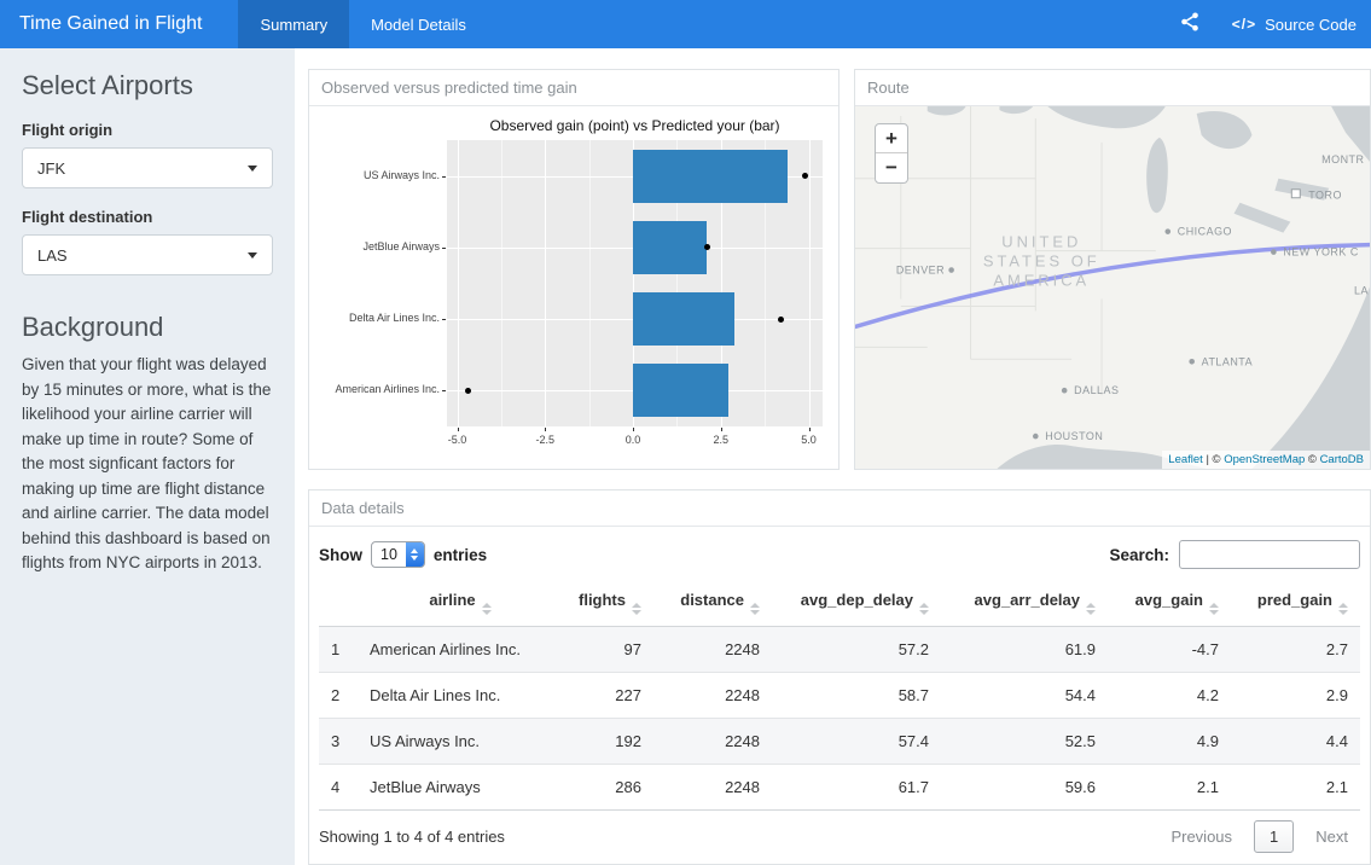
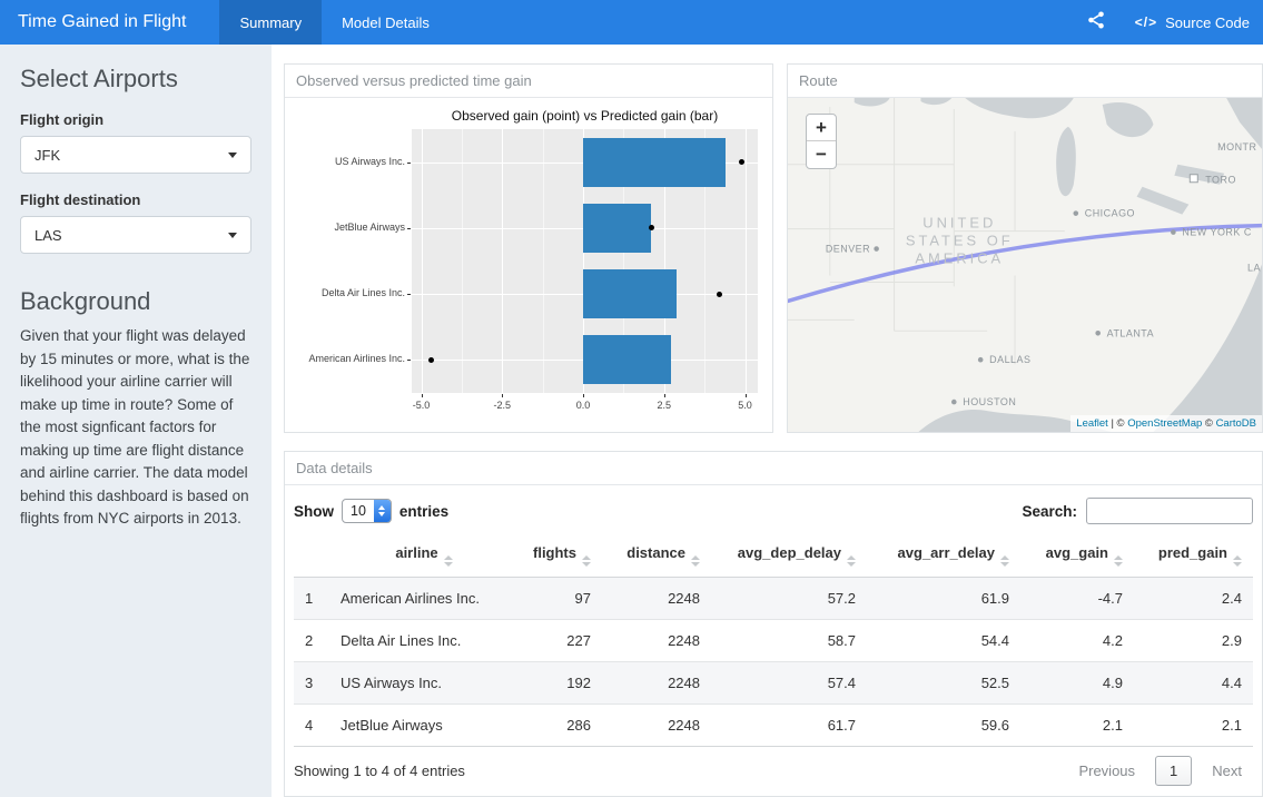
  Time Gained in Flight
  Summary
  Model Details
  </>
  Source Code
  Select Airports
  Flight origin
  JFK
  Flight destination
  LAS
  Background
  Given that your flight was delayed by 15 minutes or more, what is the likelihood your airline carrier will make up time in route? Some of the most signficant factors for making up time are flight distance and airline carrier. The data model behind this dashboard is based on flights from NYC airports in 2013.
  Observed versus predicted time gain
- Observed gain (point) vs Predicted your (bar)
+ Observed gain (point) vs Predicted gain (bar)
  US Airways Inc.
  JetBlue Airways
  Delta Air Lines Inc.
  American Airlines Inc.
  -5.0
  -2.5
  0.0
  2.5
  5.0
  Route
  UNITED
  STATES OF
  AMERICA
  MONTR
  TORO
  CHICAGO
  NEW YORK C
  DENVER
  ATLANTA
  DALLAS
  HOUSTON
  LA
  +
  −
  Leaflet | © OpenStreetMap © CartoDB
  Data details
  Show
  10
  entries
  Search:
  	airline	flights	distance	avg_dep_delay	avg_arr_delay	avg_gain	pred_gain
- 1	American Airlines Inc.	97	2248	57.2	61.9	-4.7	2.7
+ 1	American Airlines Inc.	97	2248	57.2	61.9	-4.7	2.4
  2	Delta Air Lines Inc.	227	2248	58.7	54.4	4.2	2.9
  3	US Airways Inc.	192	2248	57.4	52.5	4.9	4.4
  4	JetBlue Airways	286	2248	61.7	59.6	2.1	2.1
  Showing 1 to 4 of 4 entries
  Previous
  1
  Next
